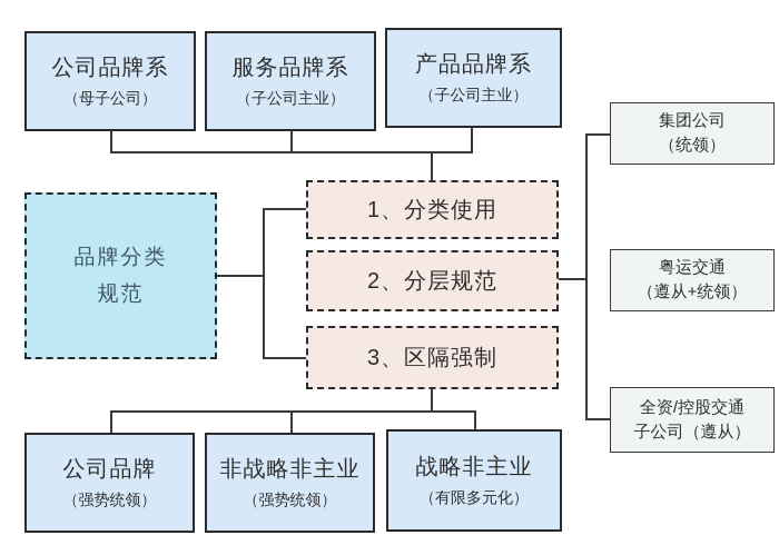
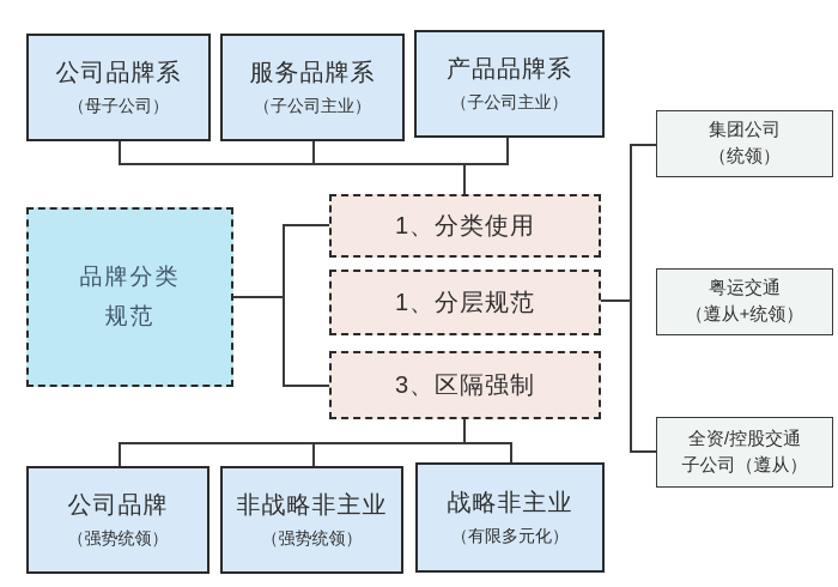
  公司品牌系
  （母子公司）
  服务品牌系
  （子公司主业）
  产品品牌系
  （子公司主业）
  品牌分类
  规范
  1、分类使用
- 2、分层规范
+ 1、分层规范
  3、区隔强制
  集团公司
  （统领）
  粤运交通
  （遵从+统领）
  全资/控股交通
  子公司（遵从）
  公司品牌
  （强势统领）
  非战略非主业
  （强势统领）
  战略非主业
  （有限多元化）
